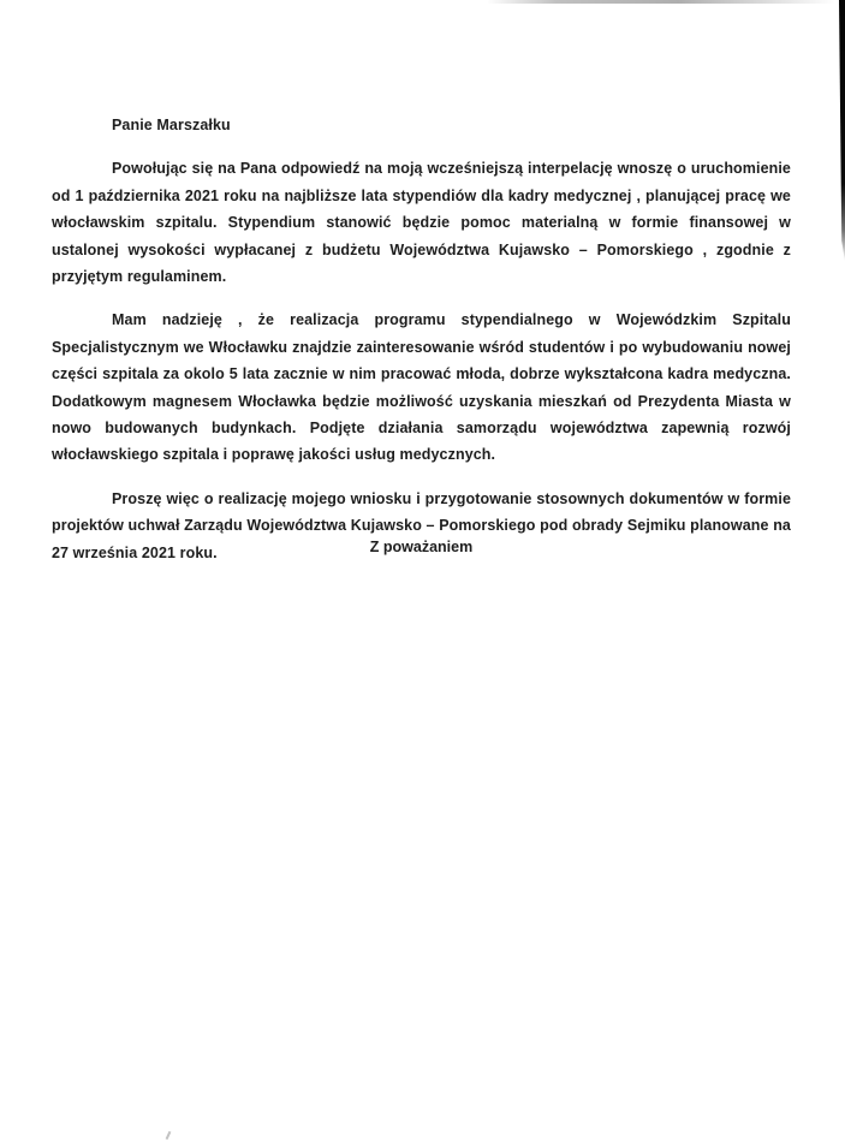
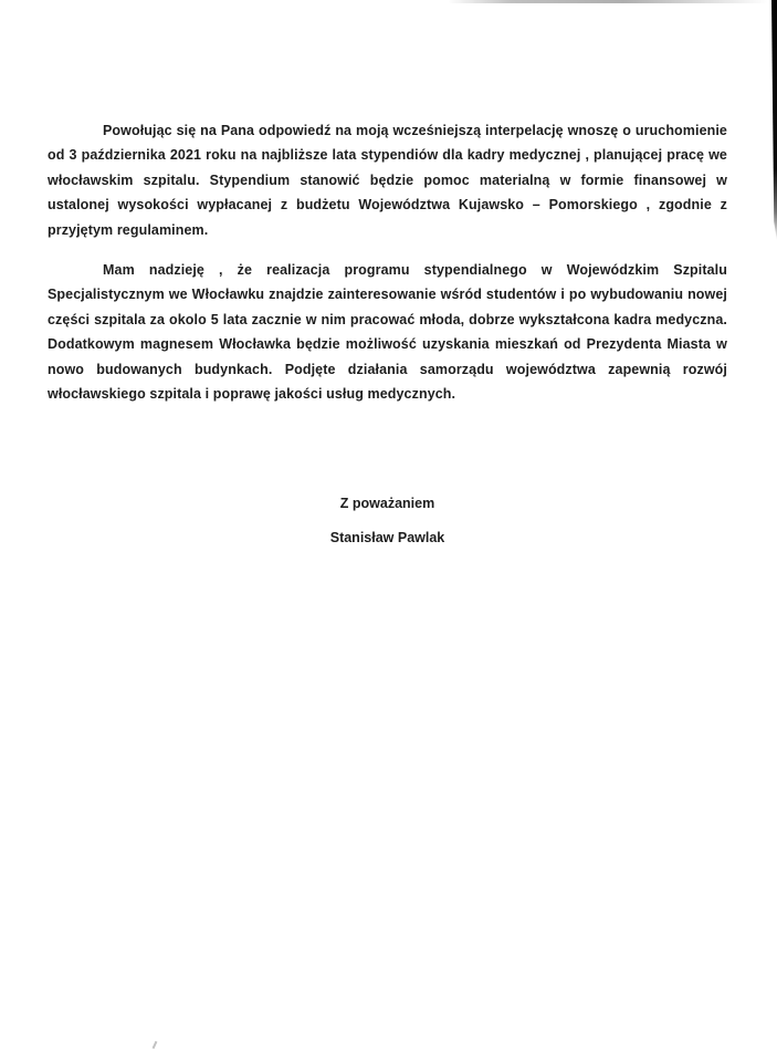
- Panie Marszałku
- Powołując się na Pana odpowiedź na moją wcześniejszą interpelację wnoszę o uruchomienie od 1 października 2021 roku na najbliższe lata stypendiów dla kadry medycznej , planującej pracę we włocławskim szpitalu. Stypendium stanowić będzie pomoc materialną w formie finansowej w ustalonej wysokości wypłacanej z budżetu Województwa Kujawsko – Pomorskiego , zgodnie z przyjętym regulaminem.
+ Powołując się na Pana odpowiedź na moją wcześniejszą interpelację wnoszę o uruchomienie od 3 października 2021 roku na najbliższe lata stypendiów dla kadry medycznej , planującej pracę we włocławskim szpitalu. Stypendium stanowić będzie pomoc materialną w formie finansowej w ustalonej wysokości wypłacanej z budżetu Województwa Kujawsko – Pomorskiego , zgodnie z przyjętym regulaminem.
  Mam nadzieję , że realizacja programu stypendialnego w Wojewódzkim Szpitalu Specjalistycznym we Włocławku znajdzie zainteresowanie wśród studentów i po wybudowaniu nowej części szpitala za okolo 5 lata zacznie w nim pracować młoda, dobrze wykształcona kadra medyczna. Dodatkowym magnesem Włocławka będzie możliwość uzyskania mieszkań od Prezydenta Miasta w nowo budowanych budynkach. Podjęte działania samorządu województwa zapewnią rozwój włocławskiego szpitala i poprawę jakości usług medycznych.
- Proszę więc o realizację mojego wniosku i przygotowanie stosownych dokumentów w formie projektów uchwał Zarządu Województwa Kujawsko – Pomorskiego pod obrady Sejmiku planowane na 27 września 2021 roku.
  Z poważaniem
+ Stanisław Pawlak
